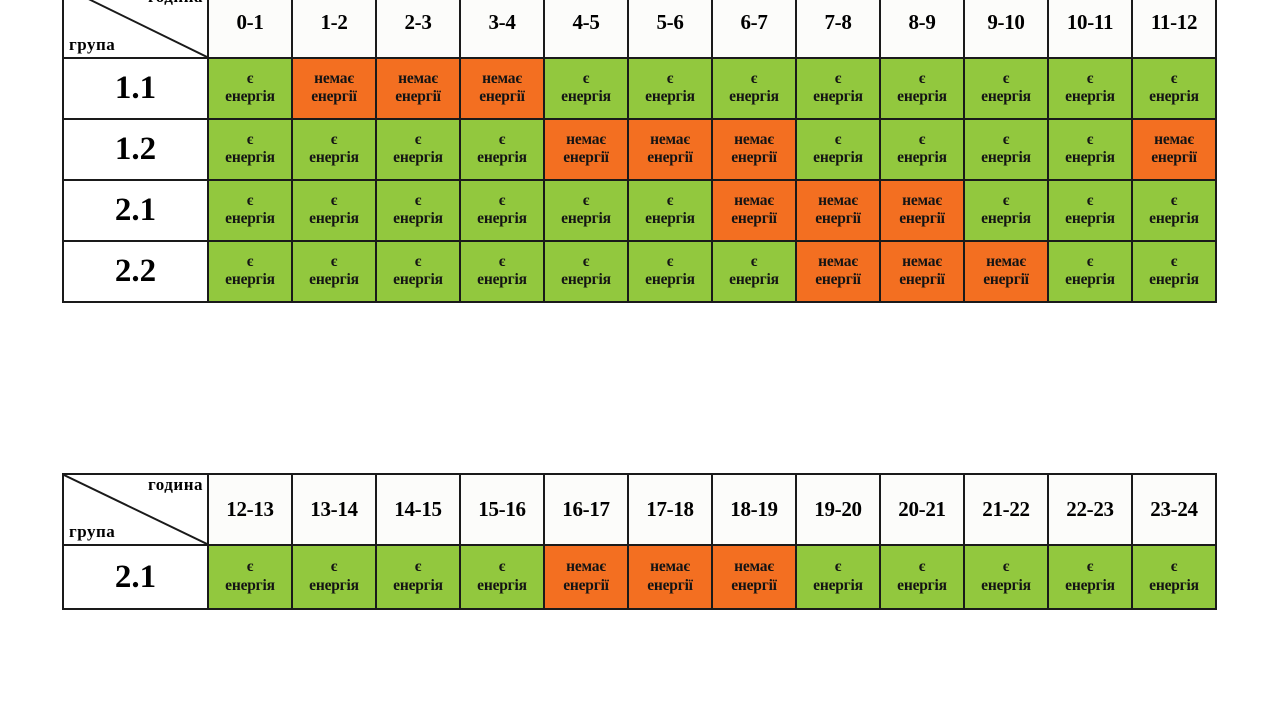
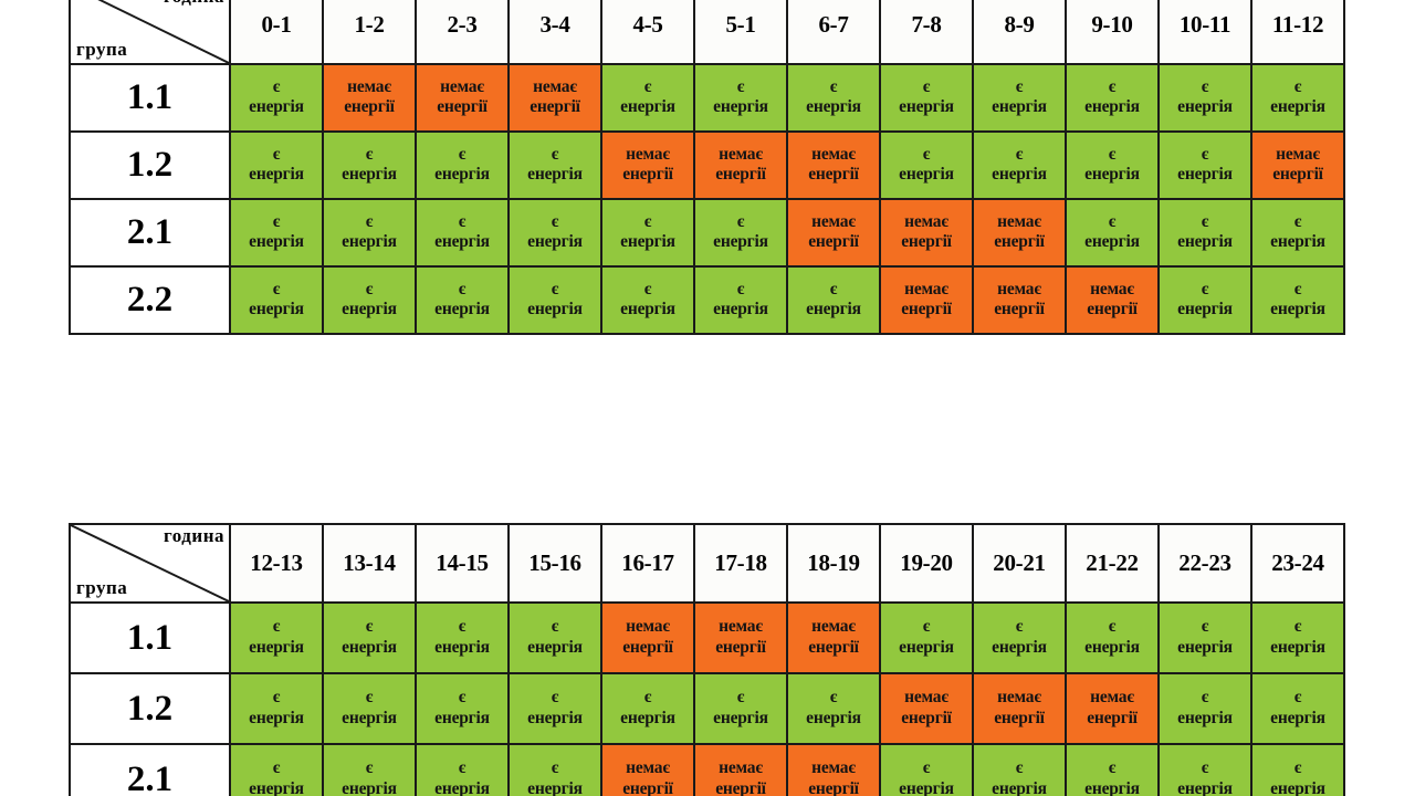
- група	0-1	1-2	2-3	3-4	4-5	5-6	6-7	7-8	8-9	9-10	10-11	11-12
+ група	0-1	1-2	2-3	3-4	4-5	5-1	6-7	7-8	8-9	9-10	10-11	11-12
  1.1	єенергія	немаєенергії	немаєенергії	немаєенергії	єенергія	єенергія	єенергія	єенергія	єенергія	єенергія	єенергія	єенергія
  1.2	єенергія	єенергія	єенергія	єенергія	немаєенергії	немаєенергії	немаєенергії	єенергія	єенергія	єенергія	єенергія	немаєенергії
  2.1	єенергія	єенергія	єенергія	єенергія	єенергія	єенергія	немаєенергії	немаєенергії	немаєенергії	єенергія	єенергія	єенергія
  2.2	єенергія	єенергія	єенергія	єенергія	єенергія	єенергія	єенергія	немаєенергії	немаєенергії	немаєенергії	єенергія	єенергія
  година група	12-13	13-14	14-15	15-16	16-17	17-18	18-19	19-20	20-21	21-22	22-23	23-24
+ 1.1	єенергія	єенергія	єенергія	єенергія	немаєенергії	немаєенергії	немаєенергії	єенергія	єенергія	єенергія	єенергія	єенергія
+ 1.2	єенергія	єенергія	єенергія	єенергія	єенергія	єенергія	єенергія	немаєенергії	немаєенергії	немаєенергії	єенергія	єенергія
  2.1	єенергія	єенергія	єенергія	єенергія	немаєенергії	немаєенергії	немаєенергії	єенергія	єенергія	єенергія	єенергія	єенергія
